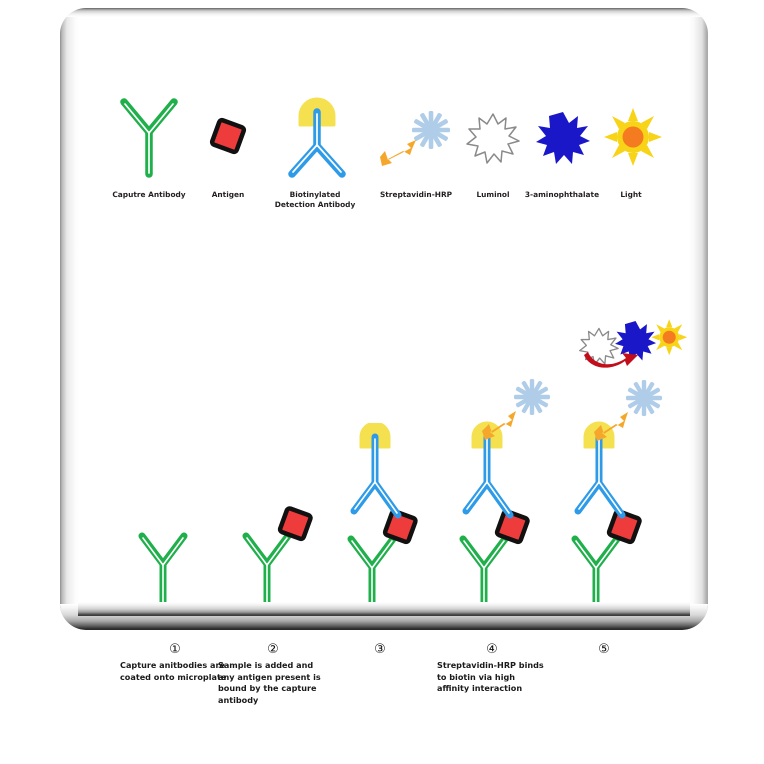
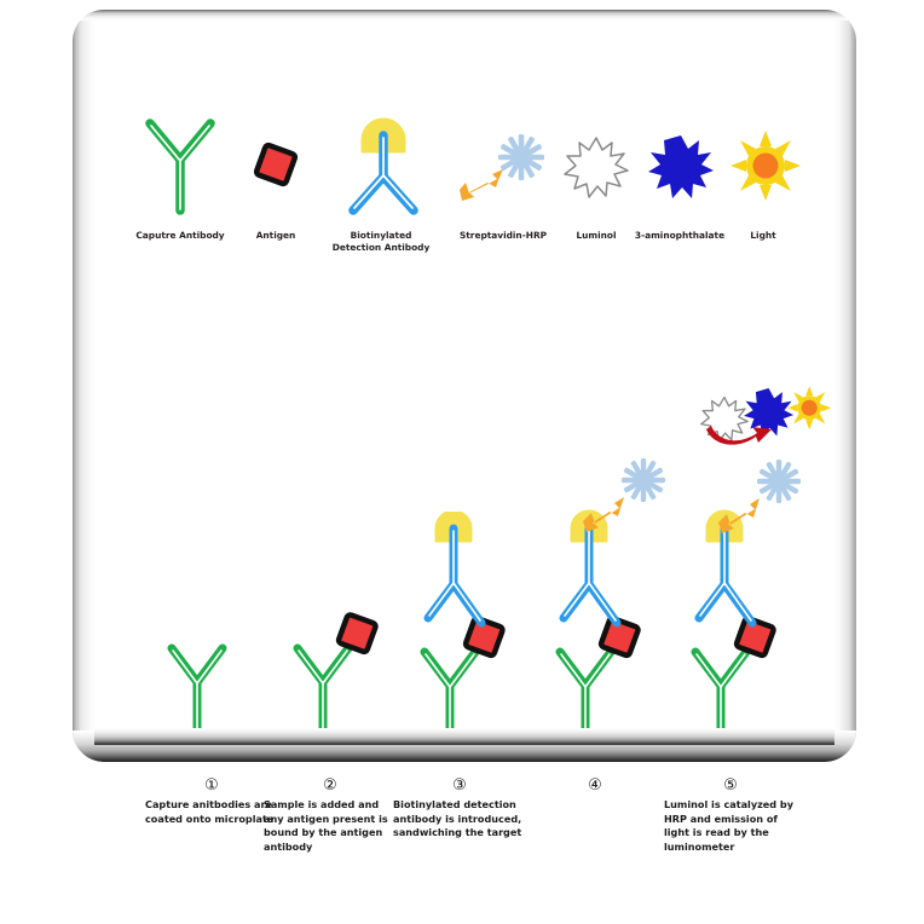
  Caputre Antibody
  Antigen
  Biotinylated
  Detection Antibody
  Streptavidin-HRP
  Luminol
  3-aminophthalate
  Light
  ①
  Capture anitbodies are coated onto microplate
  ②
- Sample is added and any antigen present is bound by the capture antibody
+ Sample is added and any antigen present is bound by the antigen antibody
  ③
+ Biotinylated detection antibody is introduced, sandwiching the target
  ④
- Streptavidin-HRP binds to biotin via high affinity interaction
  ⑤
+ Luminol is catalyzed by HRP and emission of light is read by the luminometer
